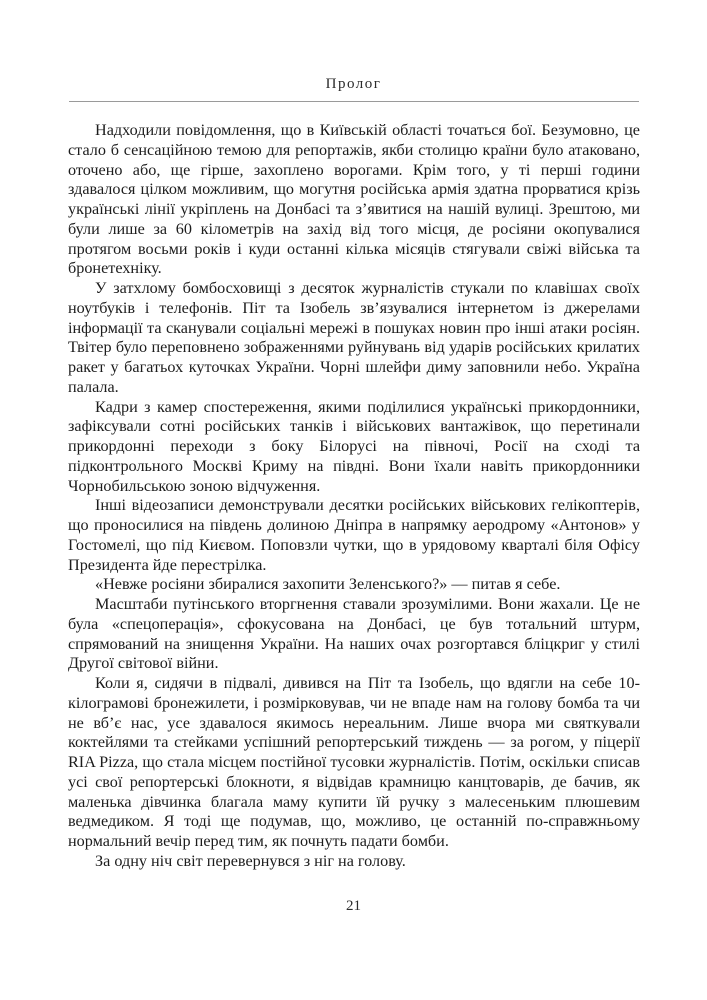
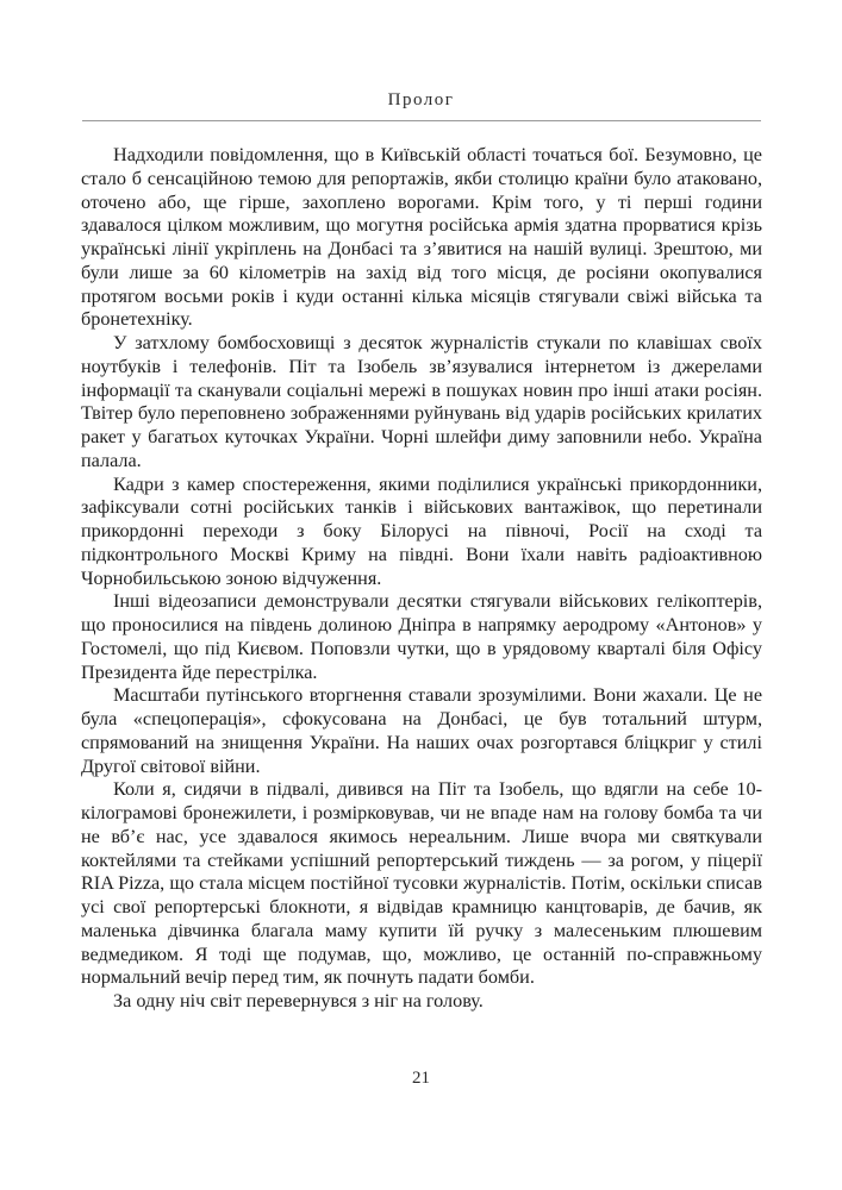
  Пролог
  Надходили повідомлення, що в Київській області точаться бої. Безумовно, це стало б сенсаційною темою для репортажів, якби столицю країни було атаковано, оточено або, ще гірше, захоплено ворогами. Крім того, у ті перші години здавалося цілком можливим, що могутня російська армія здатна прорватися крізь українські лінії укріплень на Донбасі та з’явитися на нашій вулиці. Зрештою, ми були лише за 60 кілометрів на захід від того місця, де росіяни окопувалися протягом восьми років і куди останні кілька місяців стягували свіжі війська та бронетехніку.
  У затхлому бомбосховищі з десяток журналістів стукали по клавішах своїх ноутбуків і телефонів. Піт та Ізобель зв’язувалися інтернетом із джерелами інформації та сканували соціальні мережі в пошуках новин про інші атаки росіян. Твітер було переповнено зображеннями руйнувань від ударів російських крилатих ракет у багатьох куточках України. Чорні шлейфи диму заповнили небо. Україна палала.
- Кадри з камер спостереження, якими поділилися українські прикордонники, зафіксували сотні російських танків і військових вантажівок, що перетинали прикордонні переходи з боку Білорусі на півночі, Росії на сході та підконтрольного Москві Криму на півдні. Вони їхали навіть прикордонники Чорнобильською зоною відчуження.
+ Кадри з камер спостереження, якими поділилися українські прикордонники, зафіксували сотні російських танків і військових вантажівок, що перетинали прикордонні переходи з боку Білорусі на півночі, Росії на сході та підконтрольного Москві Криму на півдні. Вони їхали навіть радіоактивною Чорнобильською зоною відчуження.
- Інші відеозаписи демонстрували десятки російських військових гелікоптерів, що проносилися на південь долиною Дніпра в напрямку аеродрому «Антонов» у Гостомелі, що під Києвом. Поповзли чутки, що в урядовому кварталі біля Офісу Президента йде перестрілка.
+ Інші відеозаписи демонстрували десятки стягували військових гелікоптерів, що проносилися на південь долиною Дніпра в напрямку аеродрому «Антонов» у Гостомелі, що під Києвом. Поповзли чутки, що в урядовому кварталі біля Офісу Президента йде перестрілка.
- «Невже росіяни збиралися захопити Зеленського?» — питав я себе.
  Масштаби путінського вторгнення ставали зрозумілими. Вони жахали. Це не була «спецоперація», сфокусована на Донбасі, це був тотальний штурм, спрямований на знищення України. На наших очах розгортався бліцкриг у стилі Другої світової війни.
  Коли я, сидячи в підвалі, дивився на Піт та Ізобель, що вдягли на себе 10-кілограмові бронежилети, і розмірковував, чи не впаде нам на голову бомба та чи не вб’є нас, усе здавалося якимось нереальним. Лише вчора ми святкували коктейлями та стейками успішний репортерський тиждень — за рогом, у піцерії RIA Pizza, що стала місцем постійної тусовки журналістів. Потім, оскільки списав усі свої репортерські блокноти, я відвідав крамницю канцтоварів, де бачив, як маленька дівчинка благала маму купити їй ручку з малесеньким плюшевим ведмедиком. Я тоді ще подумав, що, можливо, це останній по-справжньому нормальний вечір перед тим, як почнуть падати бомби.
  За одну ніч світ перевернувся з ніг на голову.
  21
